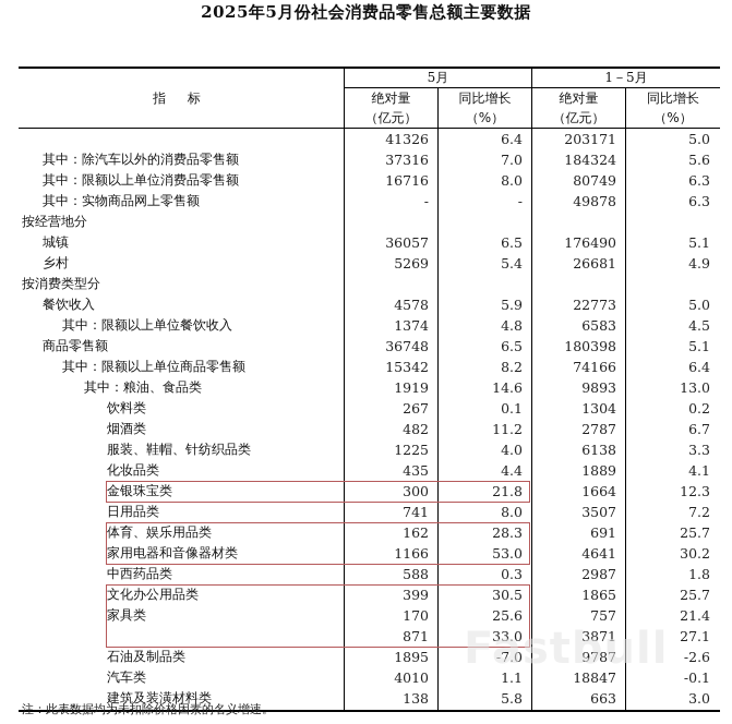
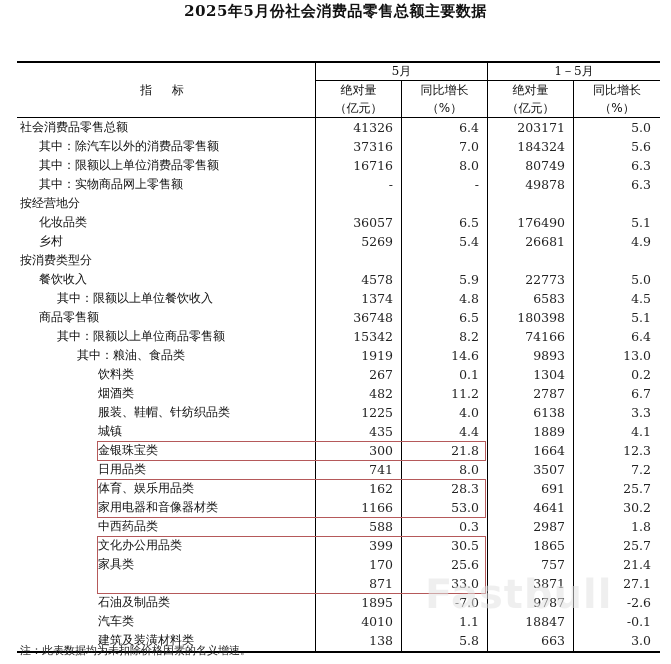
  2025年5月份社会消费品零售总额主要数据
  指 标
  5月
  1－5月
  绝对量
  （亿元）
  同比增长
  （%）
  绝对量
  （亿元）
  同比增长
  （%）
+ 社会消费品零售总额
  41326
  6.4
  203171
  5.0
  其中：除汽车以外的消费品零售额
  37316
  7.0
  184324
  5.6
  其中：限额以上单位消费品零售额
  16716
  8.0
  80749
  6.3
  其中：实物商品网上零售额
  -
  -
  49878
  6.3
  按经营地分
- 城镇
+ 化妆品类
  36057
  6.5
  176490
  5.1
  乡村
  5269
  5.4
  26681
  4.9
  按消费类型分
  餐饮收入
  4578
  5.9
  22773
  5.0
  其中：限额以上单位餐饮收入
  1374
  4.8
  6583
  4.5
  商品零售额
  36748
  6.5
  180398
  5.1
  其中：限额以上单位商品零售额
  15342
  8.2
  74166
  6.4
  其中：粮油、食品类
  1919
  14.6
  9893
  13.0
  饮料类
  267
  0.1
  1304
  0.2
  烟酒类
  482
  11.2
  2787
  6.7
  服装、鞋帽、针纺织品类
  1225
  4.0
  6138
  3.3
- 化妆品类
+ 城镇
  435
  4.4
  1889
  4.1
  金银珠宝类
  300
  21.8
  1664
  12.3
  日用品类
  741
  8.0
  3507
  7.2
  体育、娱乐用品类
  162
  28.3
  691
  25.7
  家用电器和音像器材类
  1166
  53.0
  4641
  30.2
  中西药品类
  588
  0.3
  2987
  1.8
  文化办公用品类
  399
  30.5
  1865
  25.7
  家具类
  170
  25.6
  757
  21.4
  871
  33.0
  3871
  27.1
  石油及制品类
  1895
  -7.0
  9787
  -2.6
  汽车类
  4010
  1.1
  18847
  -0.1
  建筑及装潢材料类
  138
  5.8
  663
  3.0
  注：此表数据均为未扣除价格因素的名义增速。
  Fastbull
